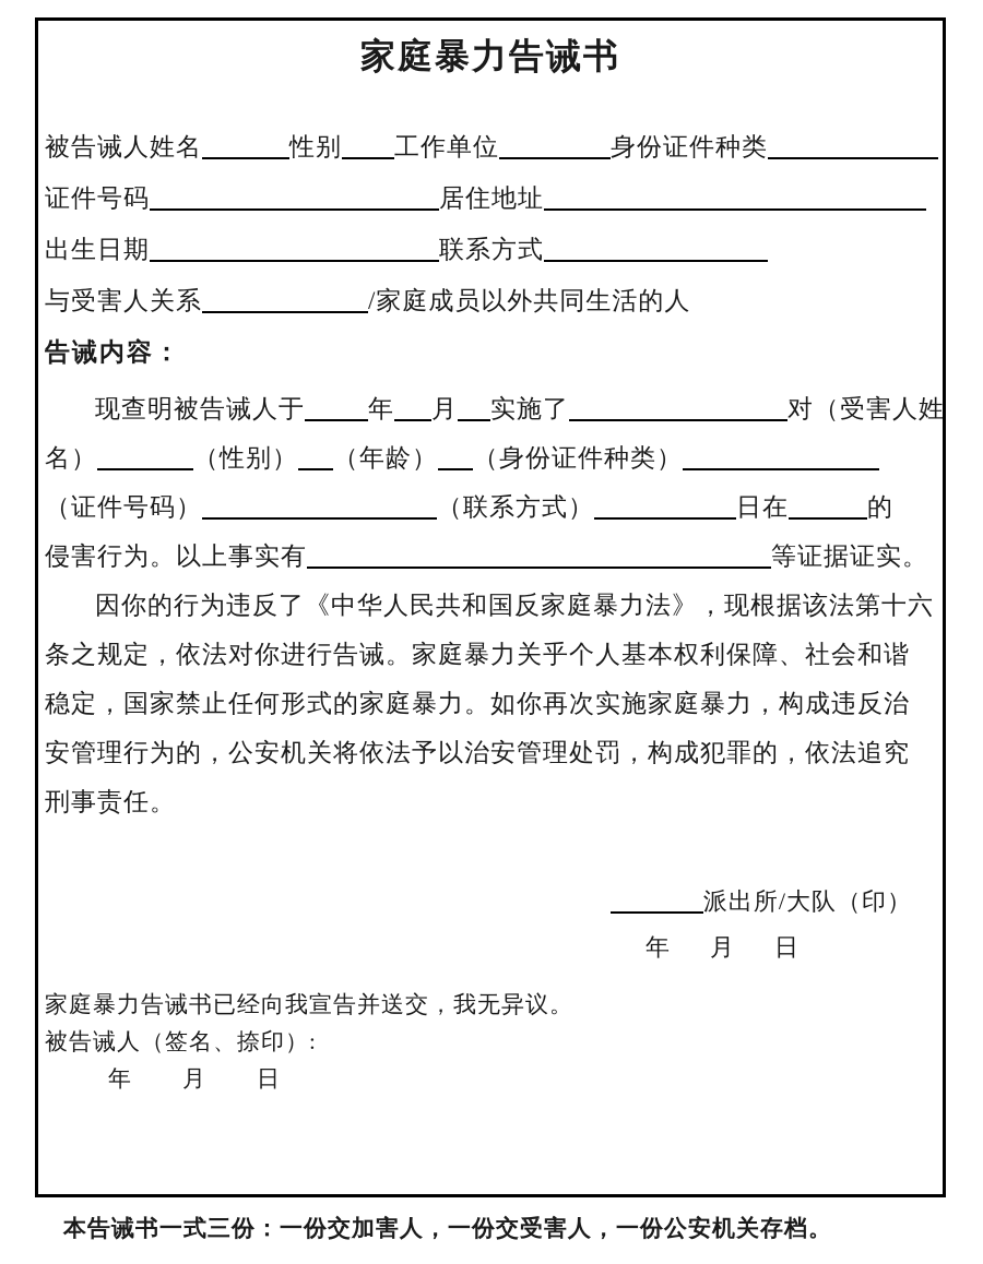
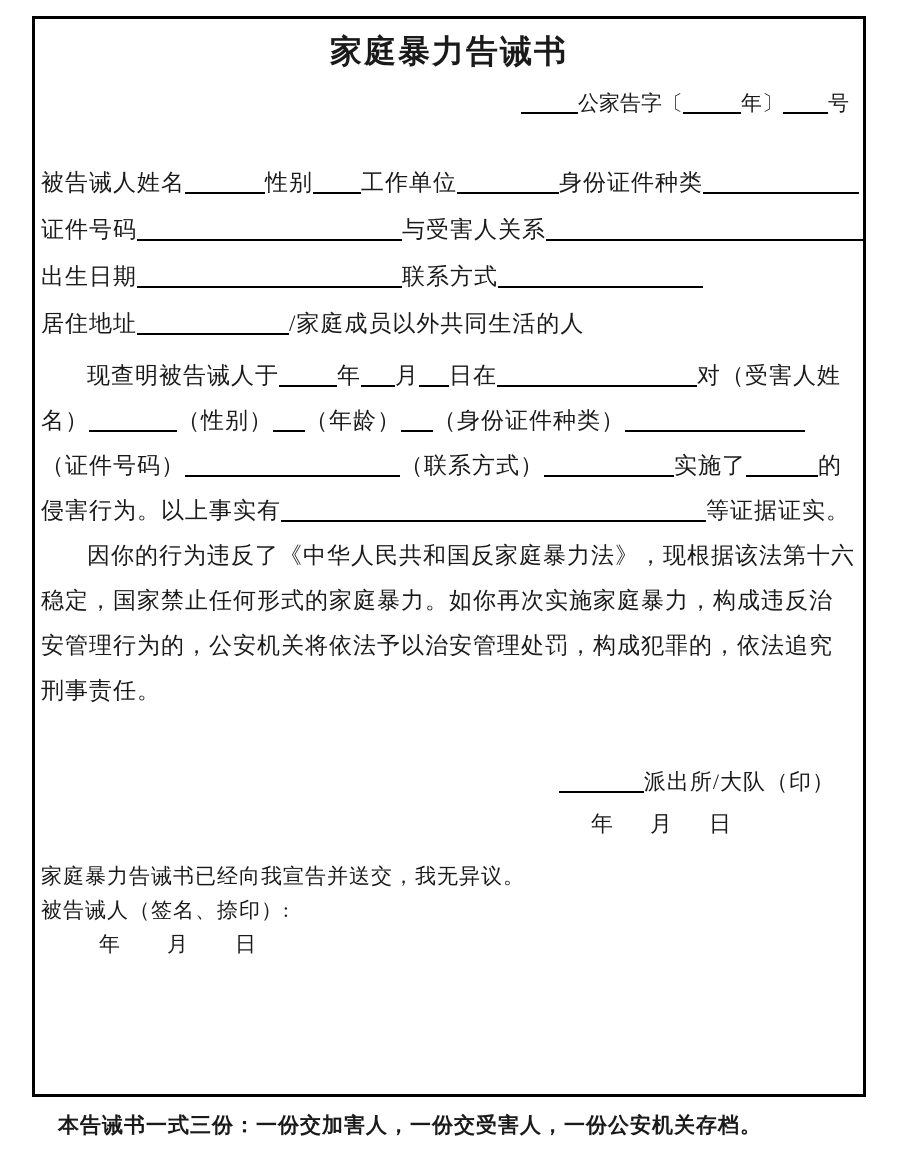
  家庭暴力告诫书
+ 公家告字〔 年〕 号
  被告诫人姓名 性别 工作单位 身份证件种类
- 证件号码 居住地址
+ 证件号码 与受害人关系
  出生日期 联系方式
- 与受害人关系 /家庭成员以外共同生活的人
+ 居住地址 /家庭成员以外共同生活的人
- 告诫内容：
- 现查明被告诫人于 年 月 实施了 对（受害人姓
+ 现查明被告诫人于 年 月 日在 对（受害人姓
  名） （性别） （年龄） （身份证件种类）
- （证件号码） （联系方式） 日在 的
+ （证件号码） （联系方式） 实施了 的
  侵害行为。以上事实有 等证据证实。
  因你的行为违反了《中华人民共和国反家庭暴力法》，现根据该法第十六
- 条之规定，依法对你进行告诫。家庭暴力关乎个人基本权利保障、社会和谐
  稳定，国家禁止任何形式的家庭暴力。如你再次实施家庭暴力，构成违反治
  安管理行为的，公安机关将依法予以治安管理处罚，构成犯罪的，依法追究
  刑事责任。
  派出所/大队（印）
  年 月 日
  家庭暴力告诫书已经向我宣告并送交，我无异议。
  被告诫人（签名、捺印）:
  年 月 日
  本告诫书一式三份：一份交加害人，一份交受害人，一份公安机关存档。
